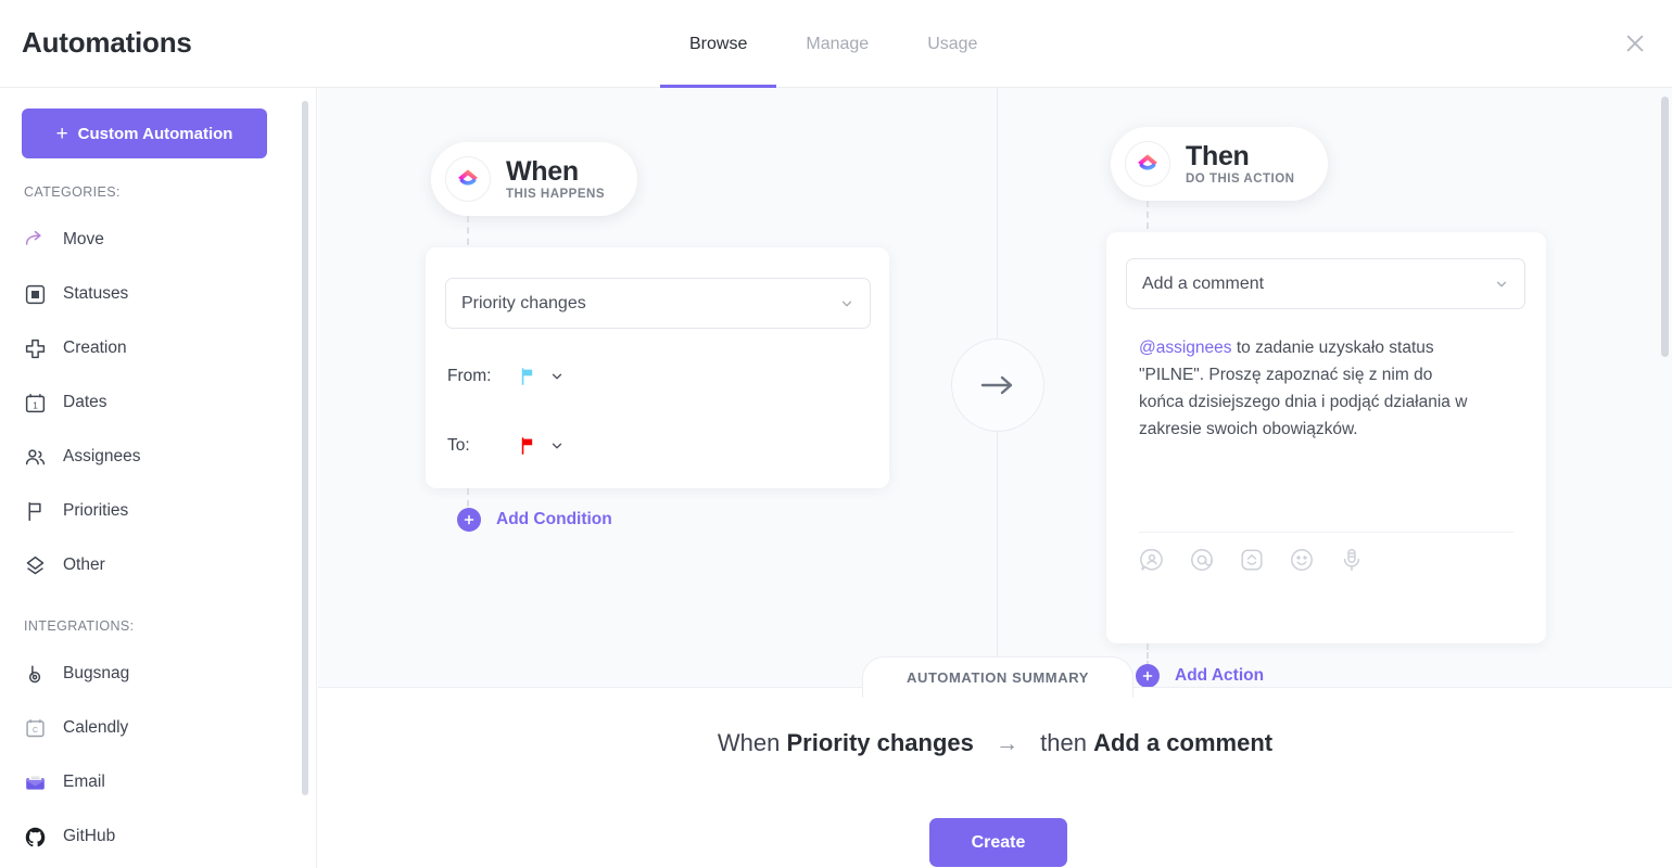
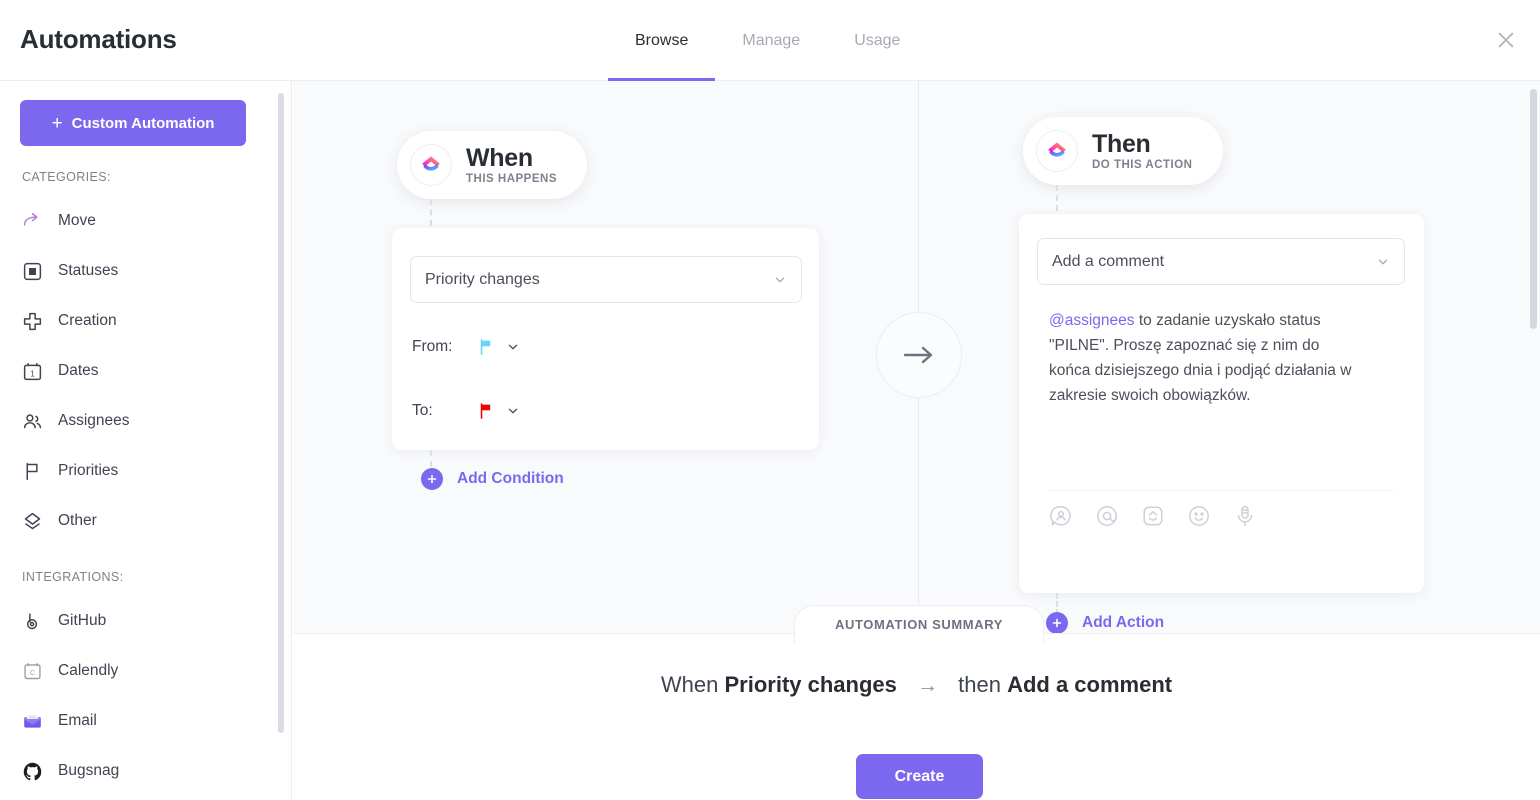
  Automations
  Browse
  Manage
  Usage
  +
  Custom Automation
  CATEGORIES:
  Move
  Statuses
  Creation
  1
  Dates
  Assignees
  Priorities
  Other
  INTEGRATIONS:
- Bugsnag
+ GitHub
  Calendly
  Email
- GitHub
+ Bugsnag
  When
  THIS HAPPENS
  Priority changes
  From:
  To:
  Add Condition
  Then
  DO THIS ACTION
  Add a comment
  @assignees to zadanie uzyskało status "PILNE". Proszę zapoznać się z nim do końca dzisiejszego dnia i podjąć działania w zakresie swoich obowiązków.
  Add Action
  AUTOMATION SUMMARY
  When Priority changes → then Add a comment
  Create
